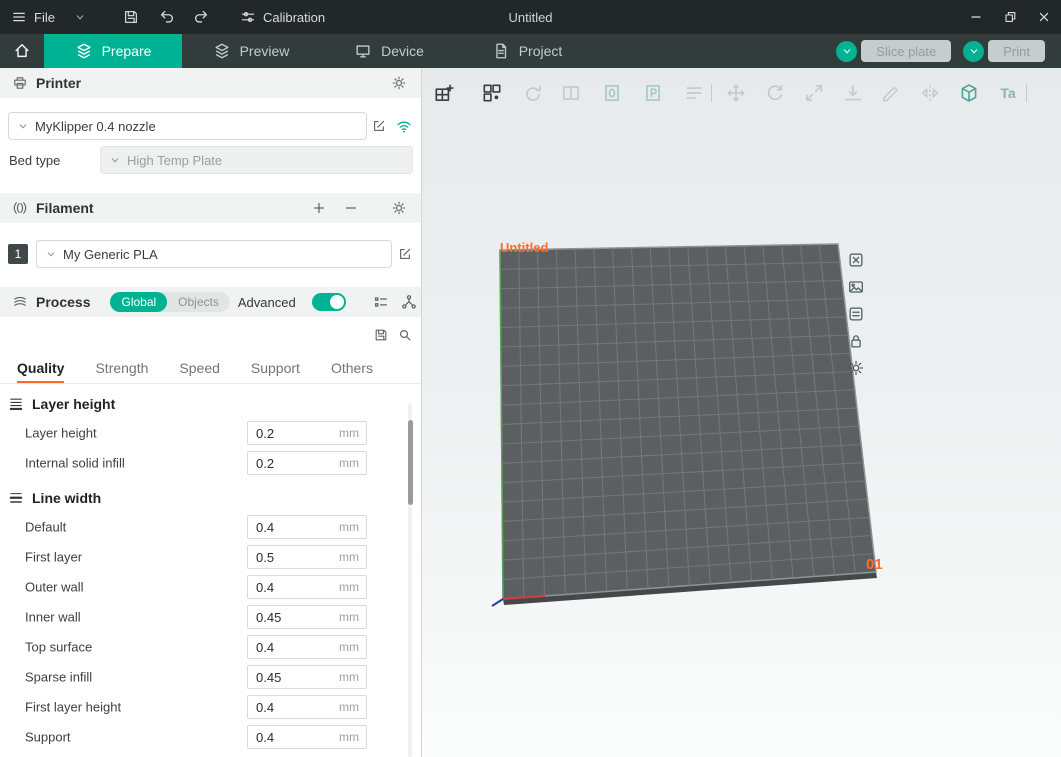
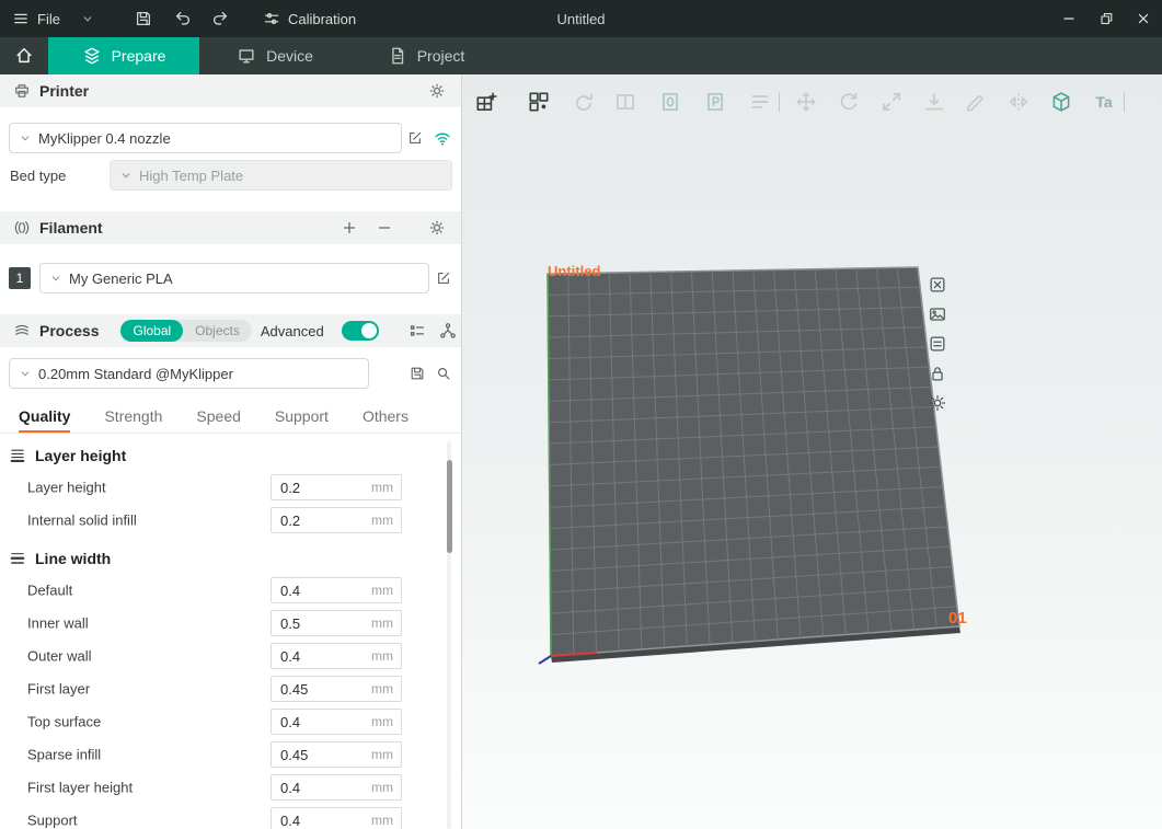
  File
  Calibration
  Untitled
  Prepare
- Preview
  Device
  Project
- Slice plate
- Print
  Printer
  MyKlipper 0.4 nozzle
  Bed type
  High Temp Plate
  Filament
  1
  My Generic PLA
  Process
  Global
  Objects
  Advanced
+ 0.20mm Standard @MyKlipper
  Quality
  Strength
  Speed
  Support
  Others
  Layer height
  Layer height
  0.2
  mm
  Internal solid infill
  0.2
  mm
  Line width
  Default
  0.4
  mm
- First layer
+ Inner wall
  0.5
  mm
  Outer wall
  0.4
  mm
- Inner wall
+ First layer
  0.45
  mm
  Top surface
  0.4
  mm
  Sparse infill
  0.45
  mm
  First layer height
  0.4
  mm
  Support
  0.4
  mm
  Ta
  Untitled
  01
